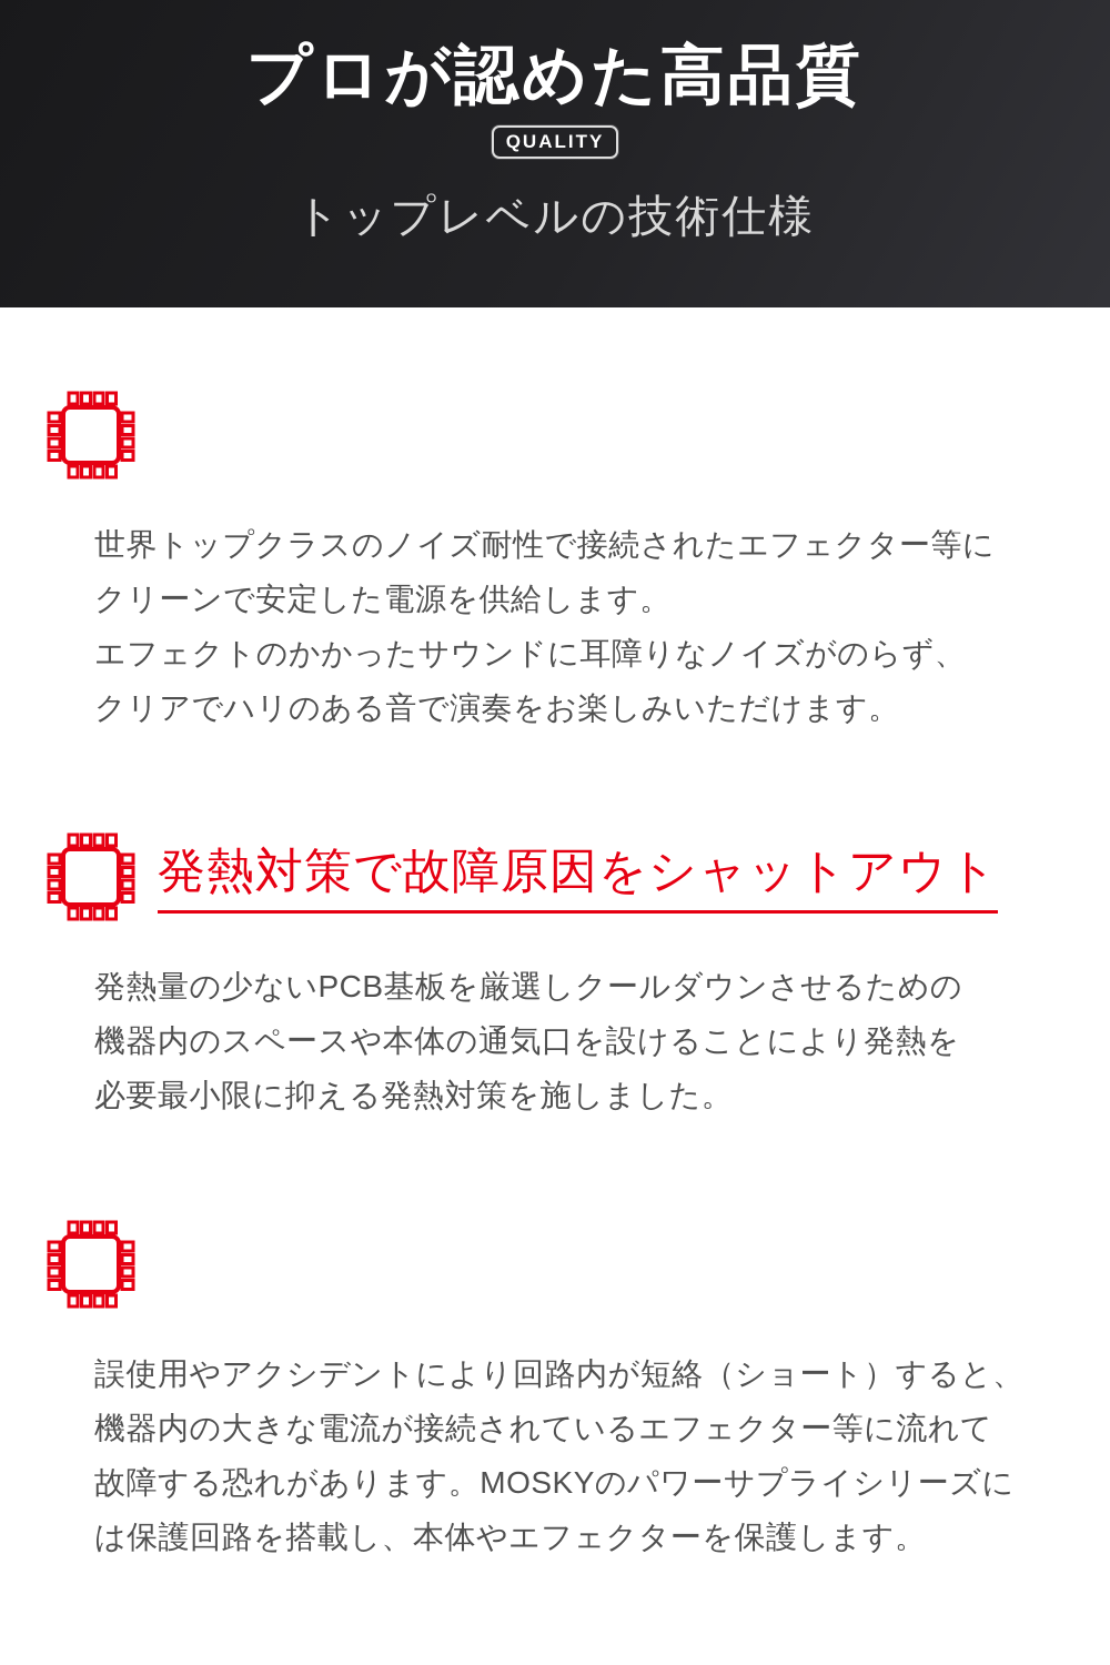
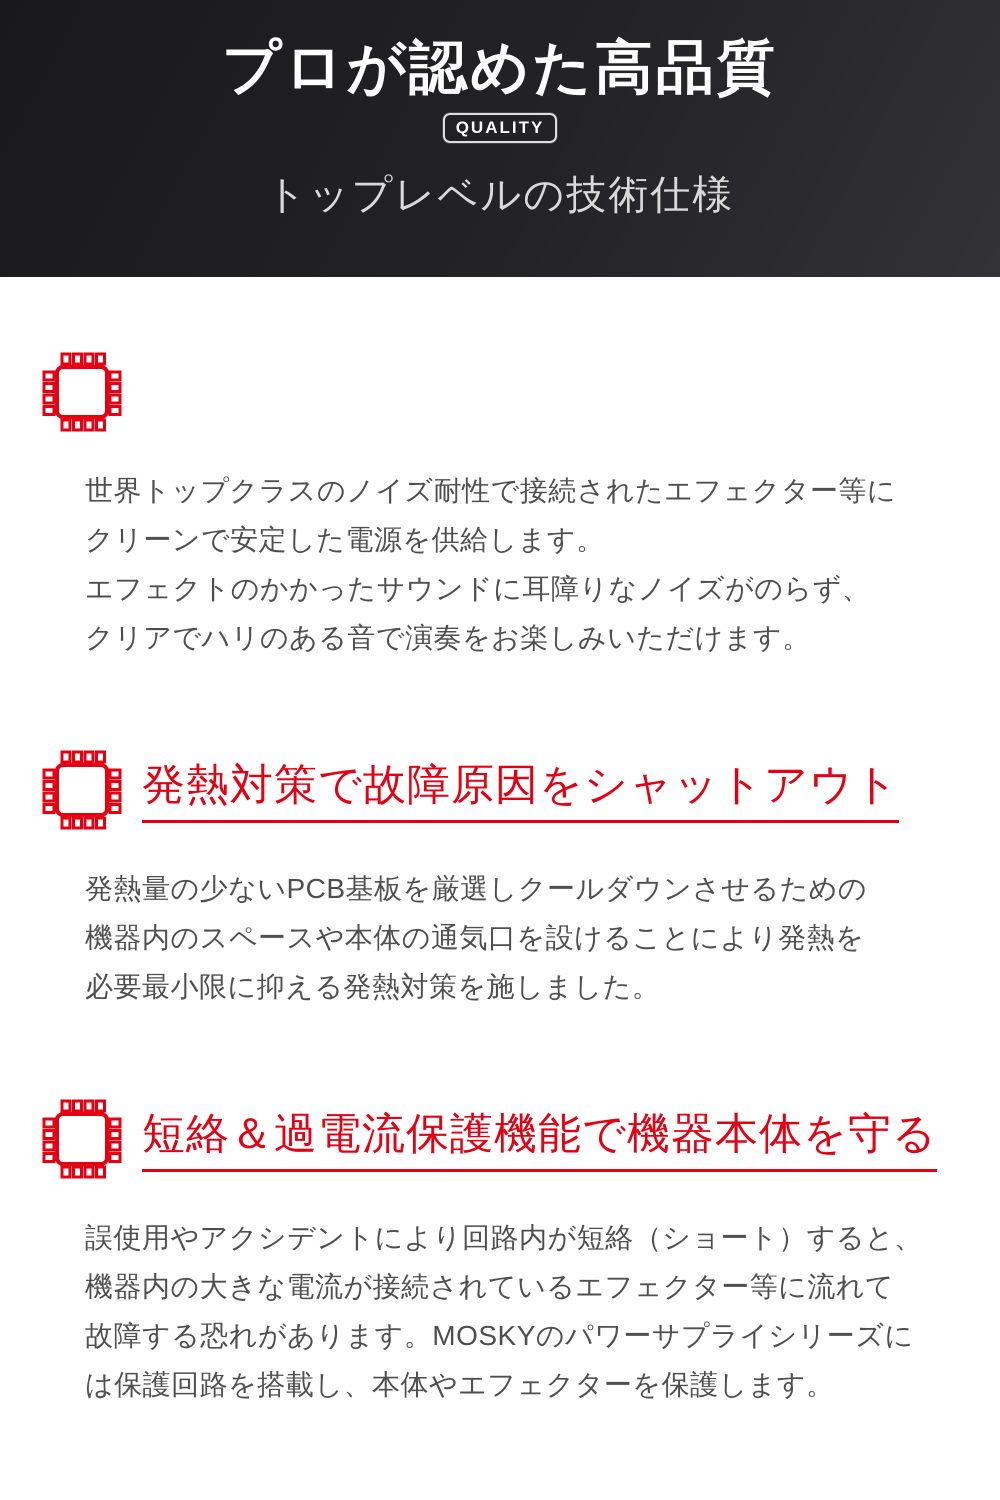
  プロが認めた高品質
  QUALITY
  トップレベルの技術仕様
  世界トップクラスのノイズ耐性で接続されたエフェクター等に
  クリーンで安定した電源を供給します。
  エフェクトのかかったサウンドに耳障りなノイズがのらず、
  クリアでハリのある音で演奏をお楽しみいただけます。
  発熱対策で故障原因をシャットアウト
  発熱量の少ないPCB基板を厳選しクールダウンさせるための
  機器内のスペースや本体の通気口を設けることにより発熱を
  必要最小限に抑える発熱対策を施しました。
+ 短絡＆過電流保護機能で機器本体を守る
  誤使用やアクシデントにより回路内が短絡（ショート）すると、
  機器内の大きな電流が接続されているエフェクター等に流れて
  故障する恐れがあります。MOSKYのパワーサプライシリーズに
  は保護回路を搭載し、本体やエフェクターを保護します。
